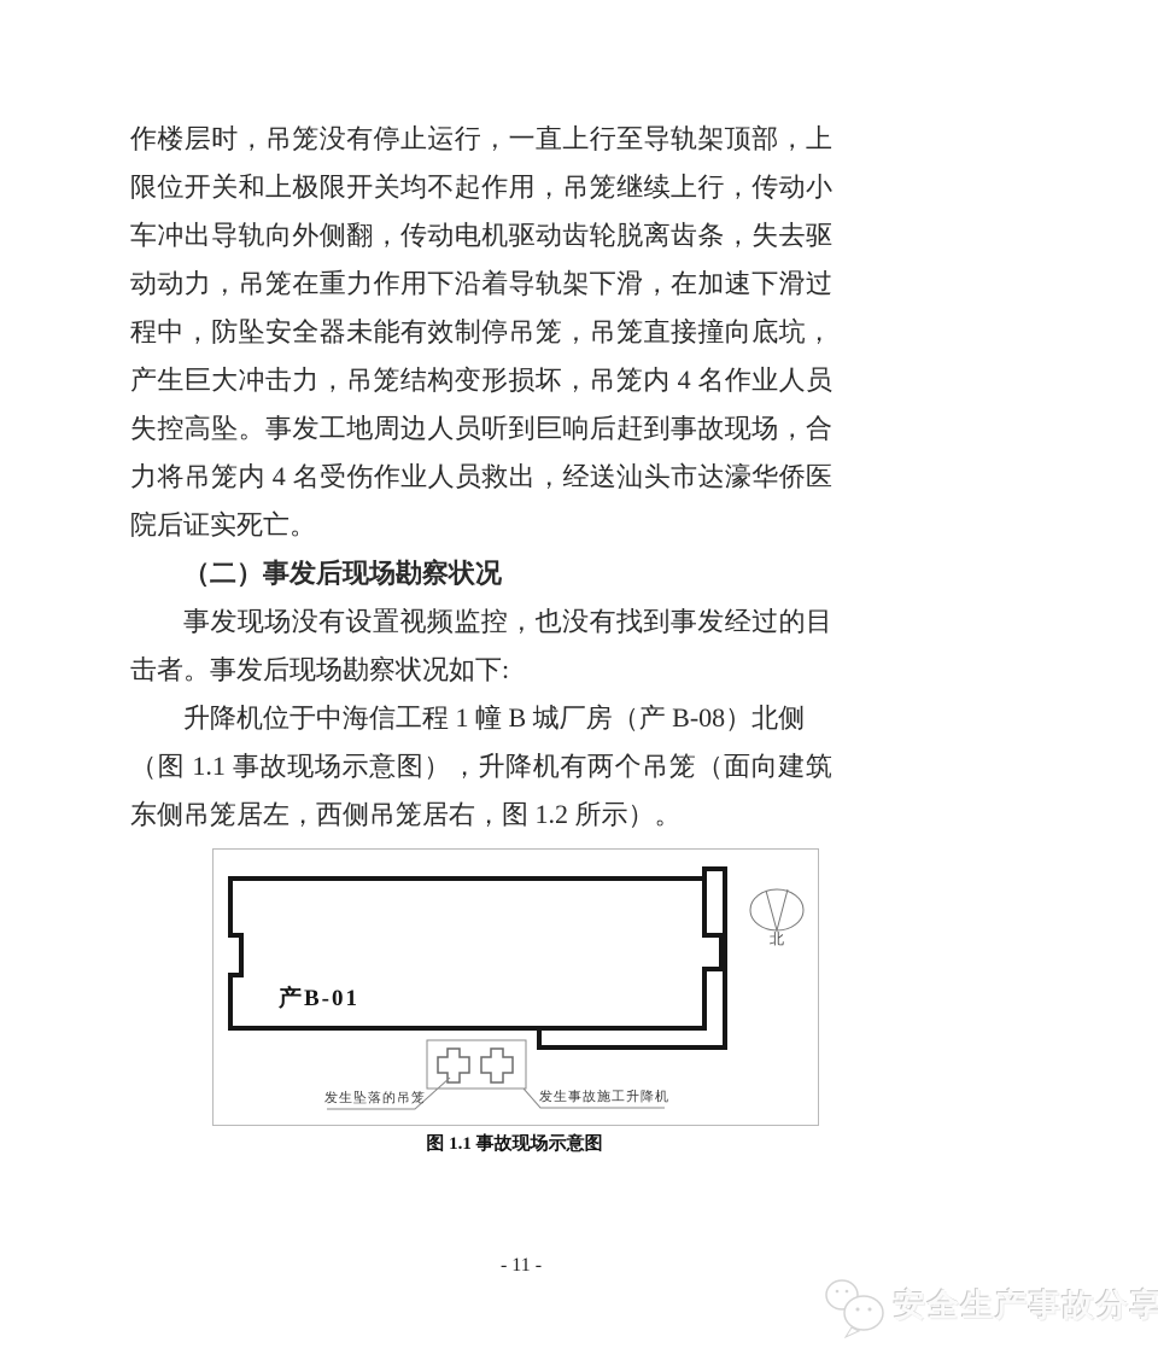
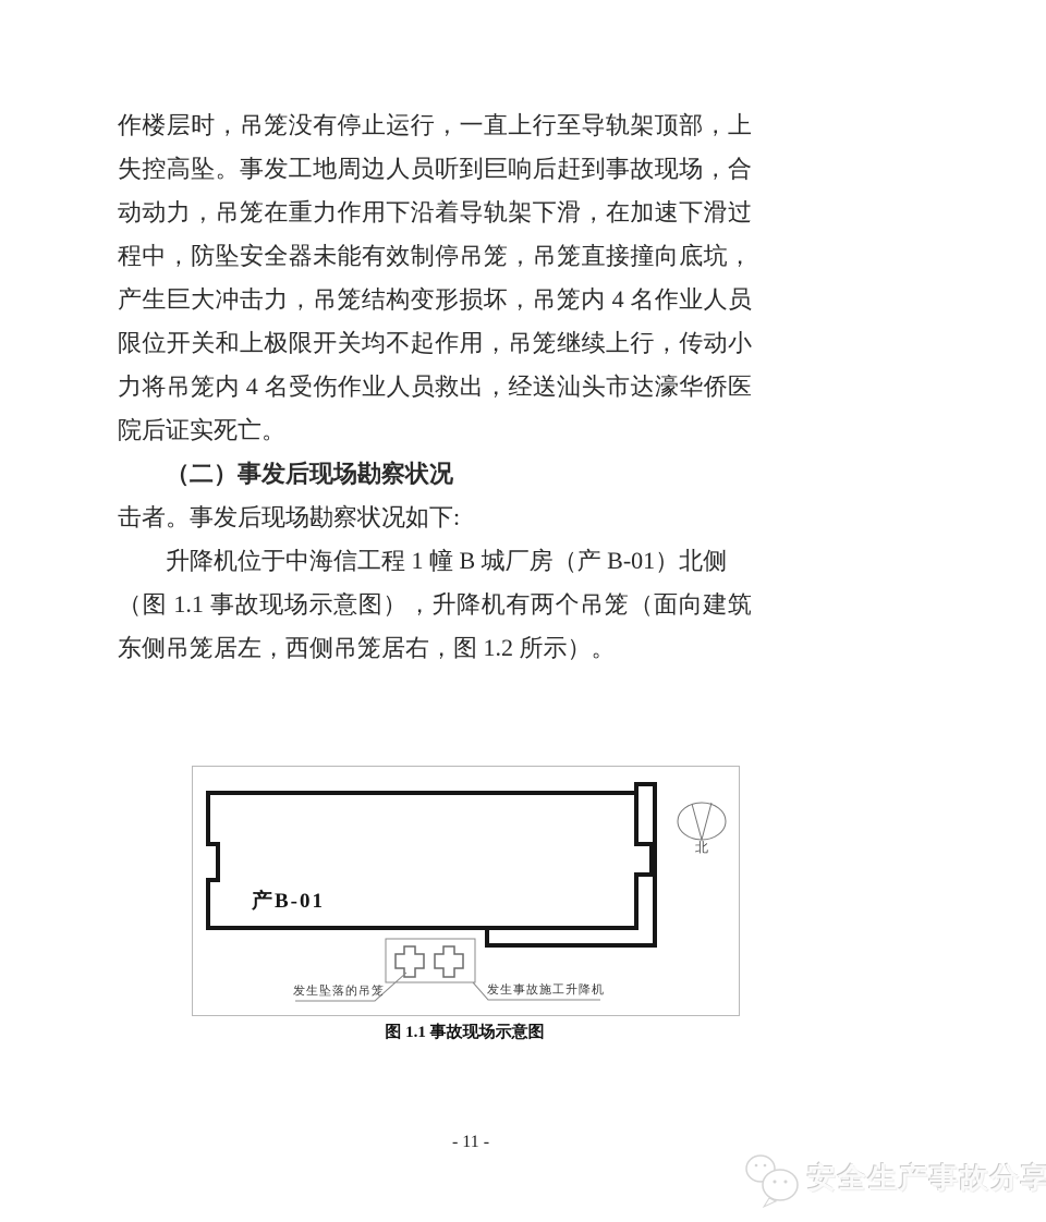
  作楼层时，吊笼没有停止运行，一直上行至导轨架顶部，上
- 限位开关和上极限开关均不起作用，吊笼继续上行，传动小
+ 失控高坠。事发工地周边人员听到巨响后赶到事故现场，合
- 车冲出导轨向外侧翻，传动电机驱动齿轮脱离齿条，失去驱
  动动力，吊笼在重力作用下沿着导轨架下滑，在加速下滑过
  程中，防坠安全器未能有效制停吊笼，吊笼直接撞向底坑，
  产生巨大冲击力，吊笼结构变形损坏，吊笼内 4 名作业人员
- 失控高坠。事发工地周边人员听到巨响后赶到事故现场，合
+ 限位开关和上极限开关均不起作用，吊笼继续上行，传动小
  力将吊笼内 4 名受伤作业人员救出，经送汕头市达濠华侨医
  院后证实死亡。
  （二）事发后现场勘察状况
- 事发现场没有设置视频监控，也没有找到事发经过的目
  击者。事发后现场勘察状况如下:
- 升降机位于中海信工程 1 幢 B 城厂房（产 B-08）北侧
+ 升降机位于中海信工程 1 幢 B 城厂房（产 B-01）北侧
  （图 1.1 事故现场示意图），升降机有两个吊笼（面向建筑
  东侧吊笼居左，西侧吊笼居右，图 1.2 所示）。
  产B-01
  北
  发生坠落的吊笼
  发生事故施工升降机
  图 1.1 事故现场示意图
  - 11 -
  安全生产事故分享
